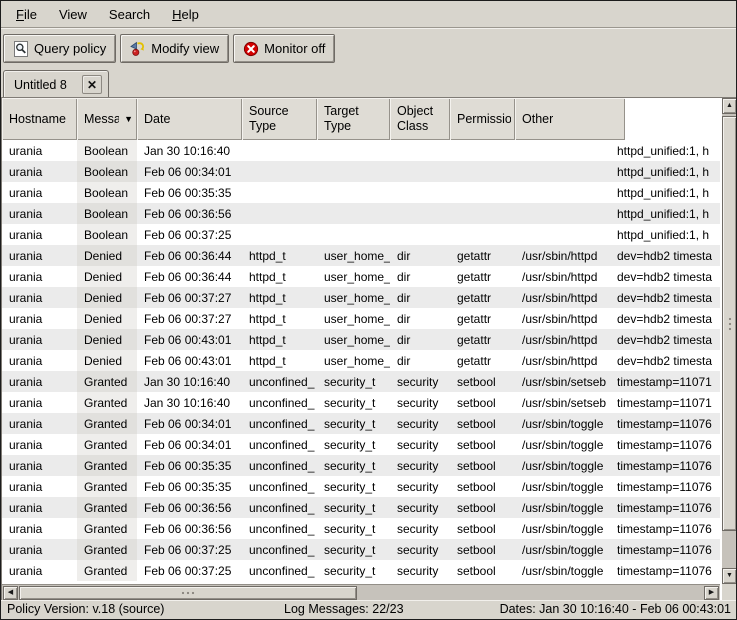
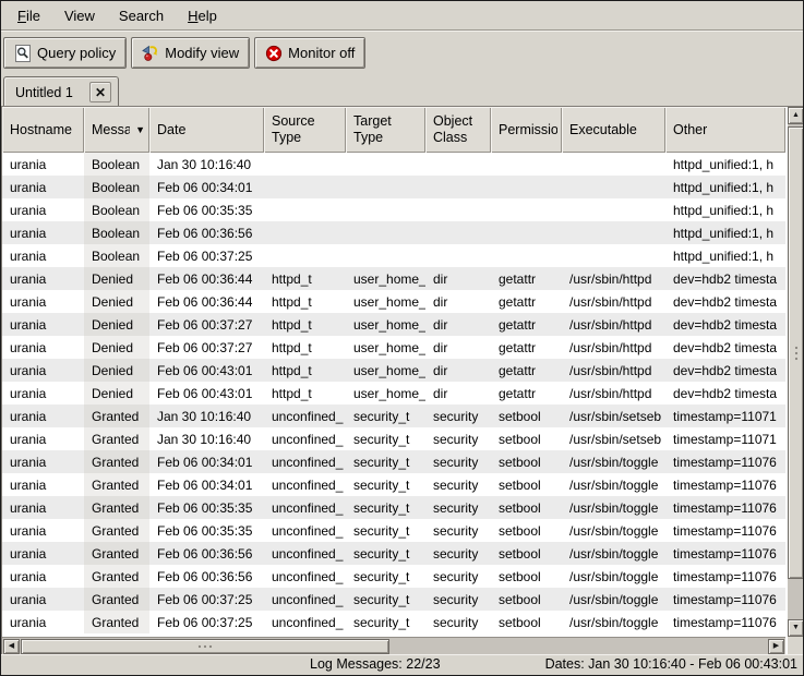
  File
  View
  Search
  Help
  Query policy
  Modify view
  Monitor off
- Untitled 8
+ Untitled 1
  ✕
  Hostname
  Messa
  ▼
  Date
  Source Type
  Target Type
  Object Class
  Permissio
+ Executable
  Other
  urania
  Boolean
  Jan 30 10:16:40
  httpd_unified:1, h
  urania
  Boolean
  Feb 06 00:34:01
  httpd_unified:1, h
  urania
  Boolean
  Feb 06 00:35:35
  httpd_unified:1, h
  urania
  Boolean
  Feb 06 00:36:56
  httpd_unified:1, h
  urania
  Boolean
  Feb 06 00:37:25
  httpd_unified:1, h
  urania
  Denied
  Feb 06 00:36:44
  httpd_t
  user_home_
  dir
  getattr
  /usr/sbin/httpd
  dev=hdb2 timesta
  urania
  Denied
  Feb 06 00:36:44
  httpd_t
  user_home_
  dir
  getattr
  /usr/sbin/httpd
  dev=hdb2 timesta
  urania
  Denied
  Feb 06 00:37:27
  httpd_t
  user_home_
  dir
  getattr
  /usr/sbin/httpd
  dev=hdb2 timesta
  urania
  Denied
  Feb 06 00:37:27
  httpd_t
  user_home_
  dir
  getattr
  /usr/sbin/httpd
  dev=hdb2 timesta
  urania
  Denied
  Feb 06 00:43:01
  httpd_t
  user_home_
  dir
  getattr
  /usr/sbin/httpd
  dev=hdb2 timesta
  urania
  Denied
  Feb 06 00:43:01
  httpd_t
  user_home_
  dir
  getattr
  /usr/sbin/httpd
  dev=hdb2 timesta
  urania
  Granted
  Jan 30 10:16:40
  unconfined_
  security_t
  security
  setbool
  /usr/sbin/setseb
  timestamp=11071
  urania
  Granted
  Jan 30 10:16:40
  unconfined_
  security_t
  security
  setbool
  /usr/sbin/setseb
  timestamp=11071
  urania
  Granted
  Feb 06 00:34:01
  unconfined_
  security_t
  security
  setbool
  /usr/sbin/toggle
  timestamp=11076
  urania
  Granted
  Feb 06 00:34:01
  unconfined_
  security_t
  security
  setbool
  /usr/sbin/toggle
  timestamp=11076
  urania
  Granted
  Feb 06 00:35:35
  unconfined_
  security_t
  security
  setbool
  /usr/sbin/toggle
  timestamp=11076
  urania
  Granted
  Feb 06 00:35:35
  unconfined_
  security_t
  security
  setbool
  /usr/sbin/toggle
  timestamp=11076
  urania
  Granted
  Feb 06 00:36:56
  unconfined_
  security_t
  security
  setbool
  /usr/sbin/toggle
  timestamp=11076
  urania
  Granted
  Feb 06 00:36:56
  unconfined_
  security_t
  security
  setbool
  /usr/sbin/toggle
  timestamp=11076
  urania
  Granted
  Feb 06 00:37:25
  unconfined_
  security_t
  security
  setbool
  /usr/sbin/toggle
  timestamp=11076
  urania
  Granted
  Feb 06 00:37:25
  unconfined_
  security_t
  security
  setbool
  /usr/sbin/toggle
  timestamp=11076
- Policy Version: v.18 (source)
  Log Messages: 22/23
  Dates: Jan 30 10:16:40 - Feb 06 00:43:01
